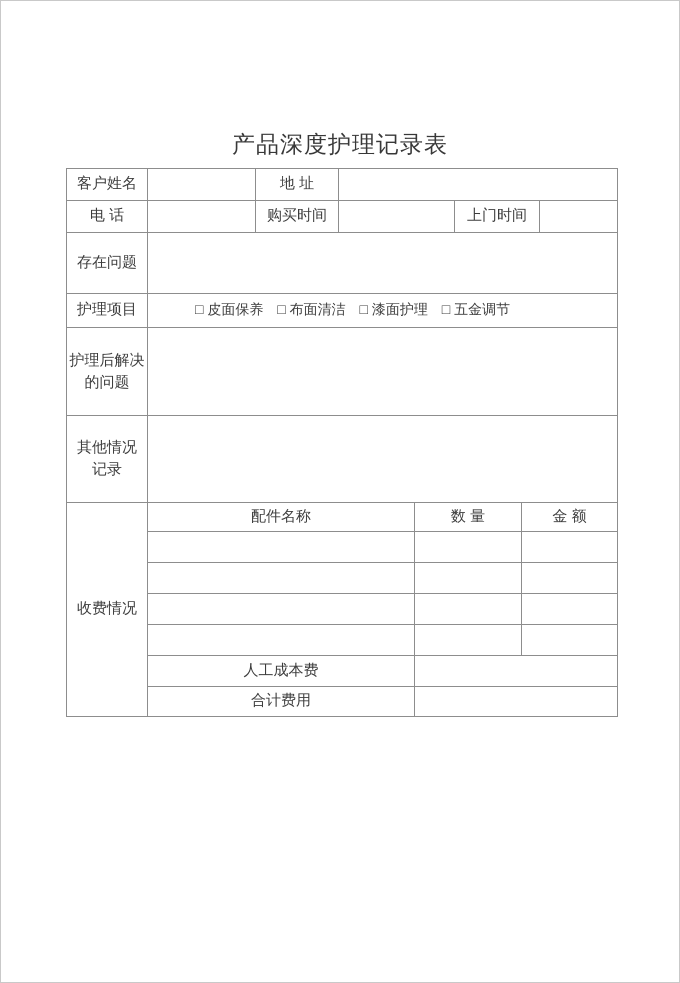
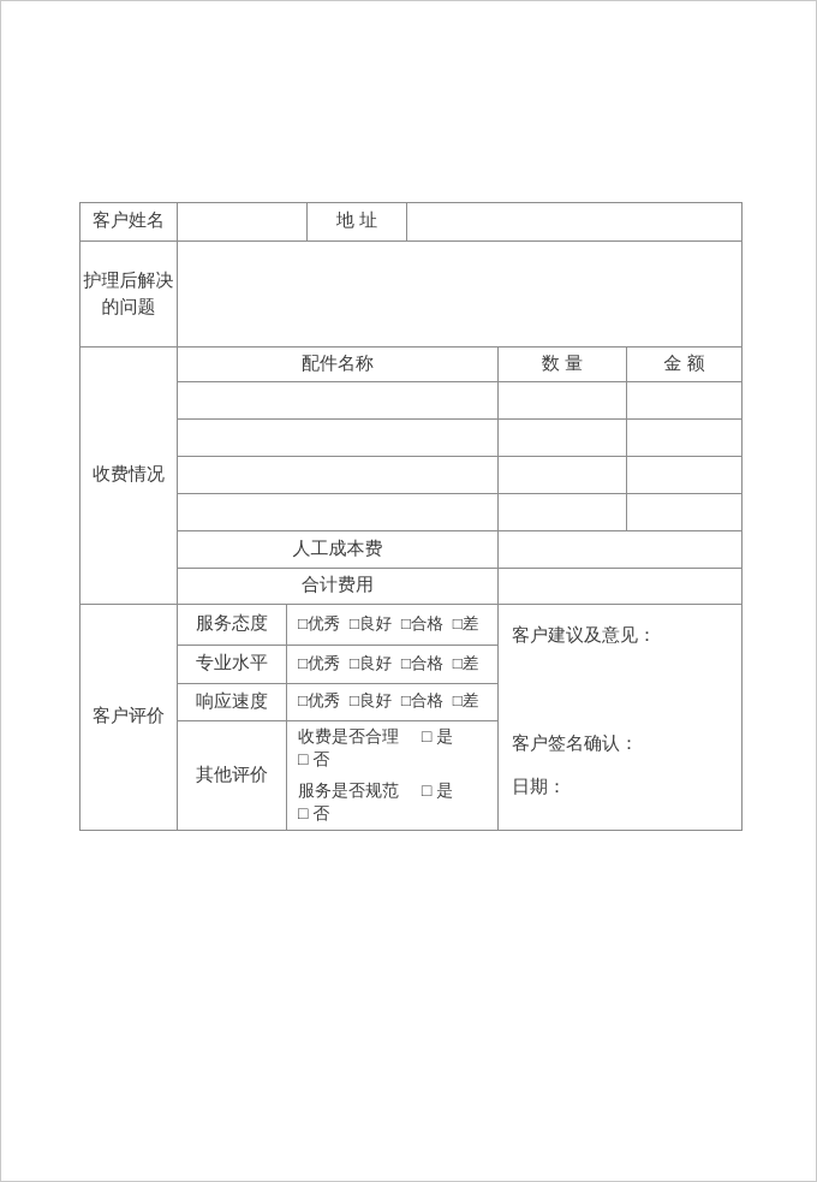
- 产品深度护理记录表
  客户姓名		地 址
- 电 话		购买时间		上门时间
- 存在问题
- 护理项目	□ 皮面保养 □ 布面清洁 □ 漆面护理 □ 五金调节
  护理后解决 的问题
- 其他情况 记录
  收费情况	配件名称	数 量	金 额
  人工成本费
  合计费用
+ 客户评价	服务态度	□优秀 □良好 □合格 □差	客户建议及意见： 客户签名确认： 日期：
+ 专业水平	□优秀 □良好 □合格 □差
+ 响应速度	□优秀 □良好 □合格 □差
+ 其他评价	收费是否合理 □ 是 □ 否 服务是否规范 □ 是 □ 否
